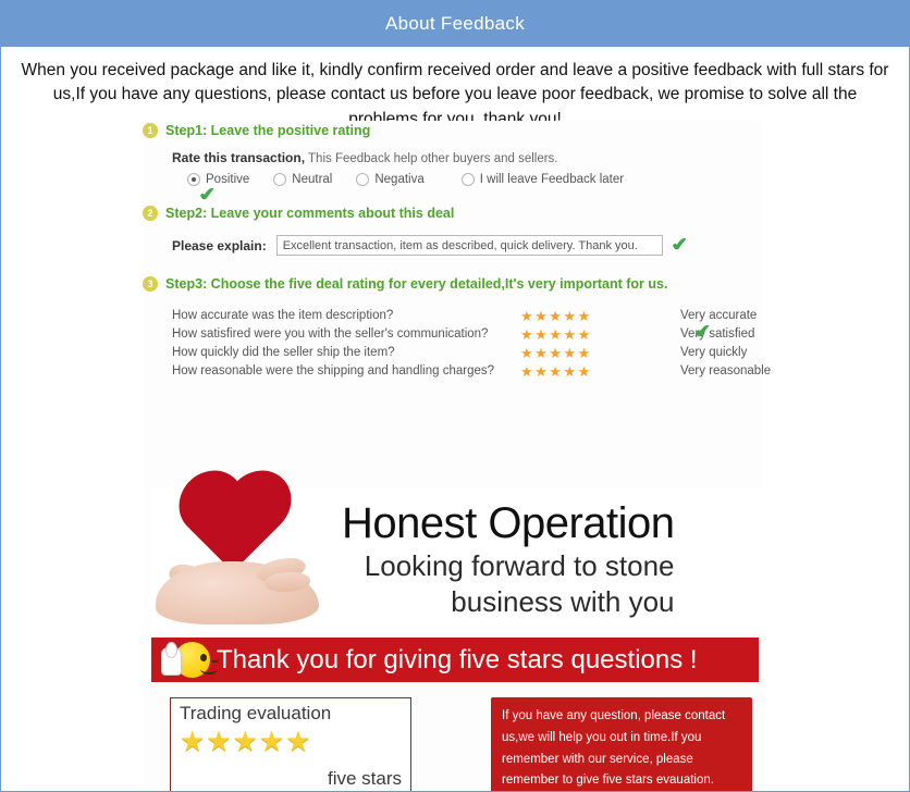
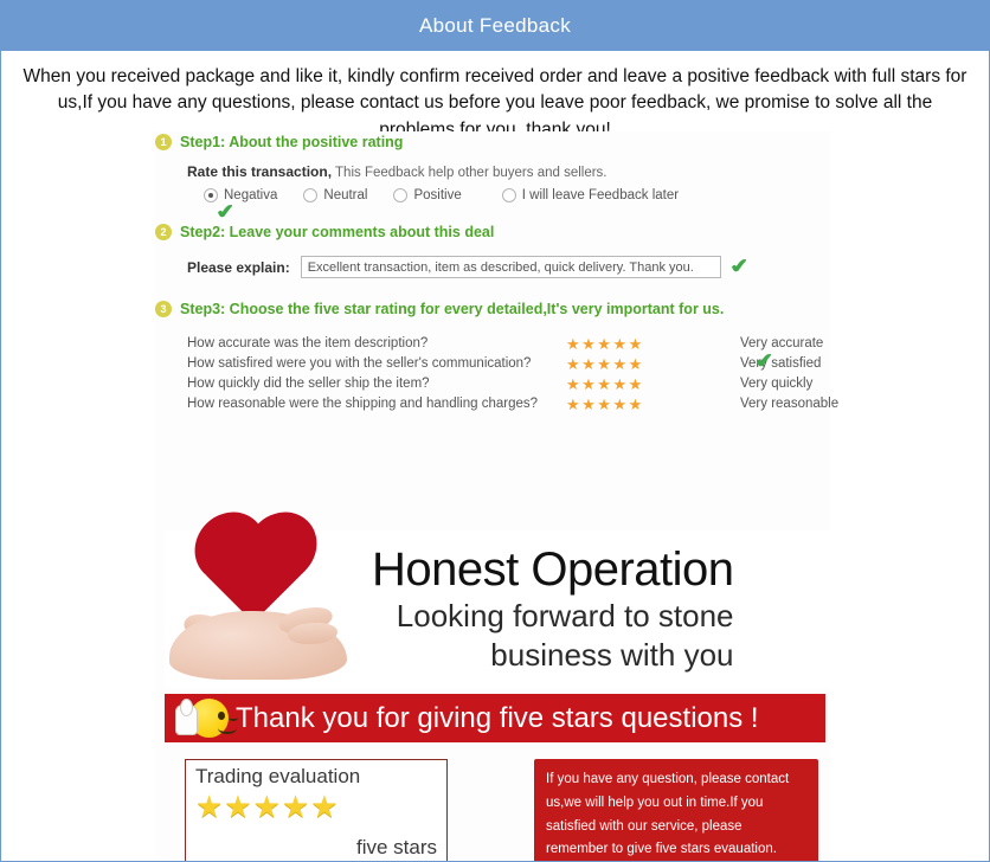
  About Feedback
  When you received package and like it, kindly confirm received order and leave a positive feedback with full stars for us,If you have any questions, please contact us before you leave poor feedback, we promise to solve all the problems for you, thank you!
  1
- Step1: Leave the positive rating
+ Step1: About the positive rating
  Rate this transaction, This Feedback help other buyers and sellers.
- Positive
+ Negativa
  Neutral
- Negativa
+ Positive
  I will leave Feedback later
  2
  Step2: Leave your comments about this deal
  Please explain:
  Excellent transaction, item as described, quick delivery. Thank you.
  3
- Step3: Choose the five deal rating for every detailed,It's very important for us.
+ Step3: Choose the five star rating for every detailed,It's very important for us.
  How accurate was the item description?
  How satisfired were you with the seller's communication?
  How quickly did the seller ship the item?
  How reasonable were the shipping and handling charges?
  ★★★★★
  ★★★★★
  ★★★★★
  ★★★★★
  Very accurate
  Very satisfied
  Very quickly
  Very reasonable
  Honest Operation
  Looking forward to stone
  business with you
  Thank you for giving five stars questions !
  Trading evaluation
  ★★★★★
  five stars
- If you have any question, please contact us,we will help you out in time.If you remember with our service, please remember to give five stars evauation.
+ If you have any question, please contact us,we will help you out in time.If you satisfied with our service, please remember to give five stars evauation.
